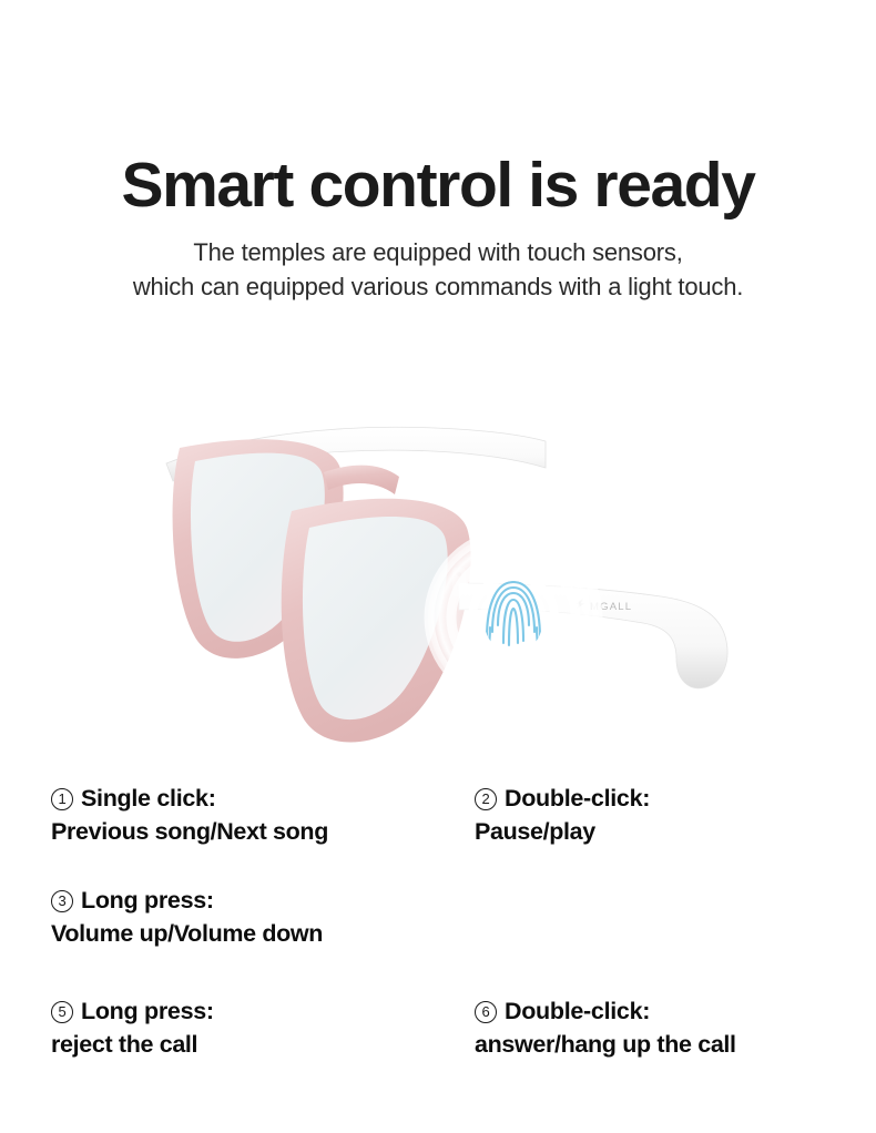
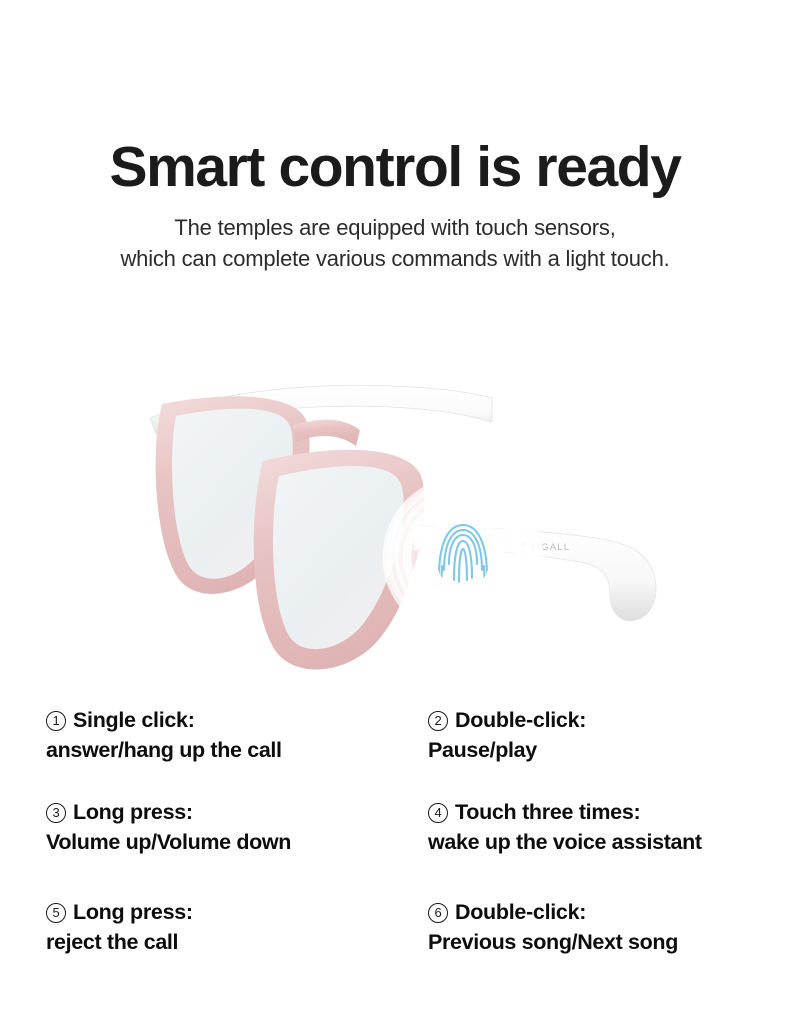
  Smart control is ready
  The temples are equipped with touch sensors,
- which can equipped various commands with a light touch.
+ which can complete various commands with a light touch.
  GALL
  1
  Single click:
- Previous song/Next song
+ answer/hang up the call
  2
  Double-click:
  Pause/play
  3
  Long press:
  Volume up/Volume down
+ 4
+ Touch three times:
+ wake up the voice assistant
  5
  Long press:
  reject the call
  6
  Double-click:
- answer/hang up the call
+ Previous song/Next song
